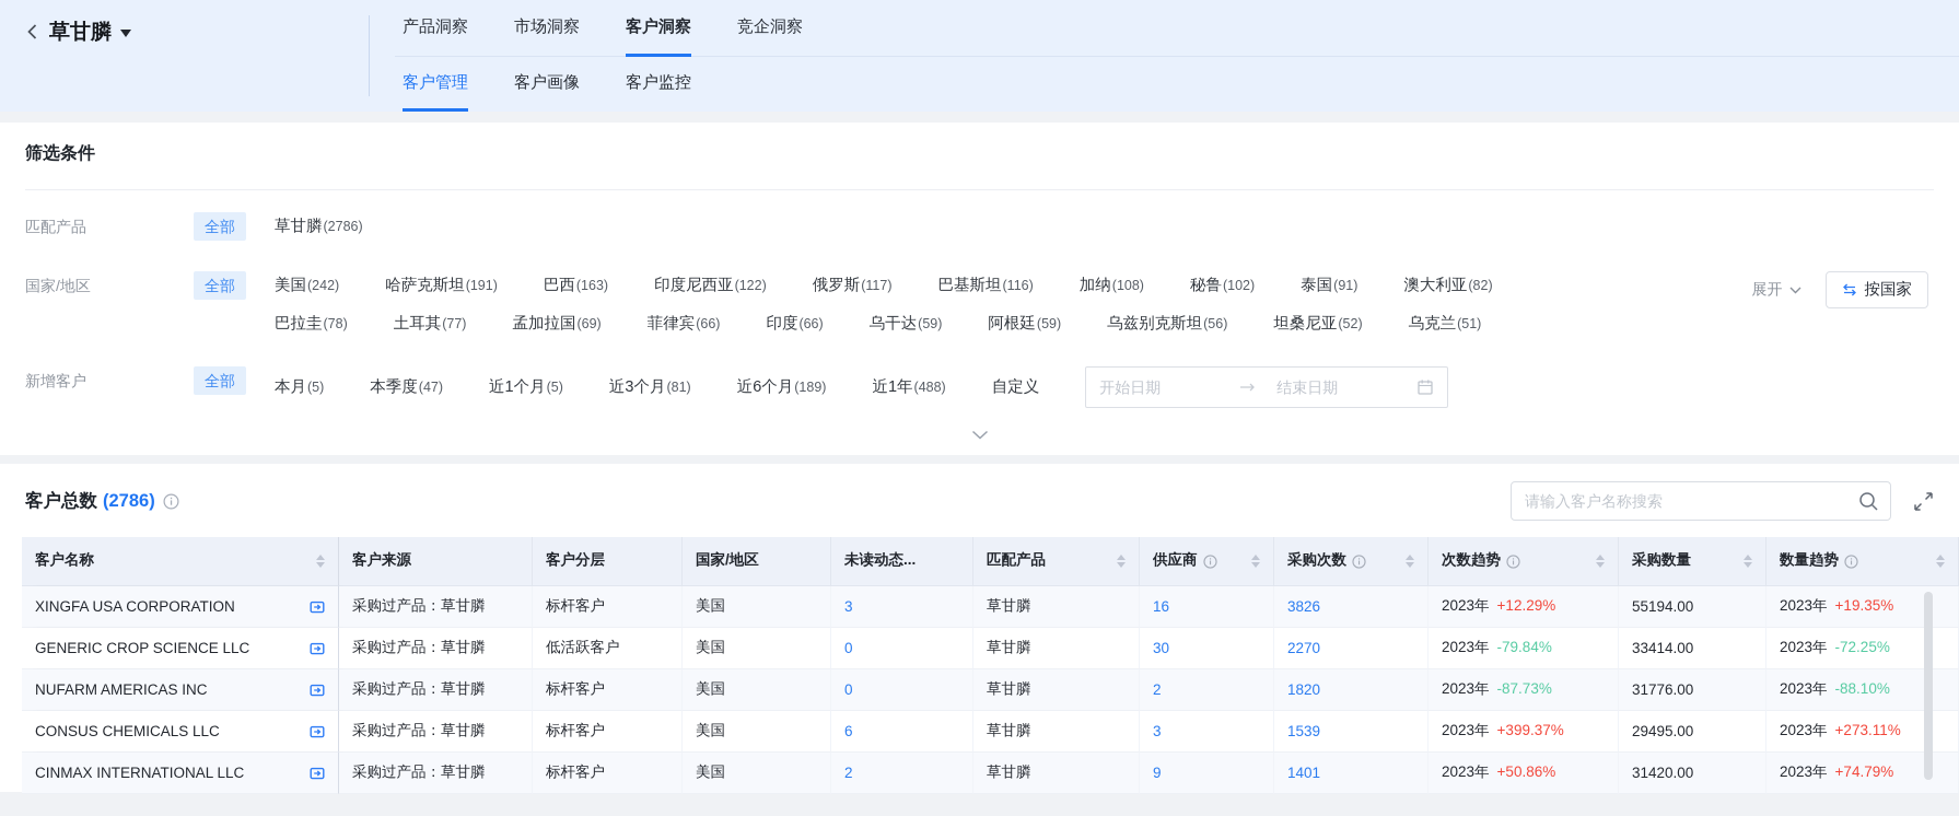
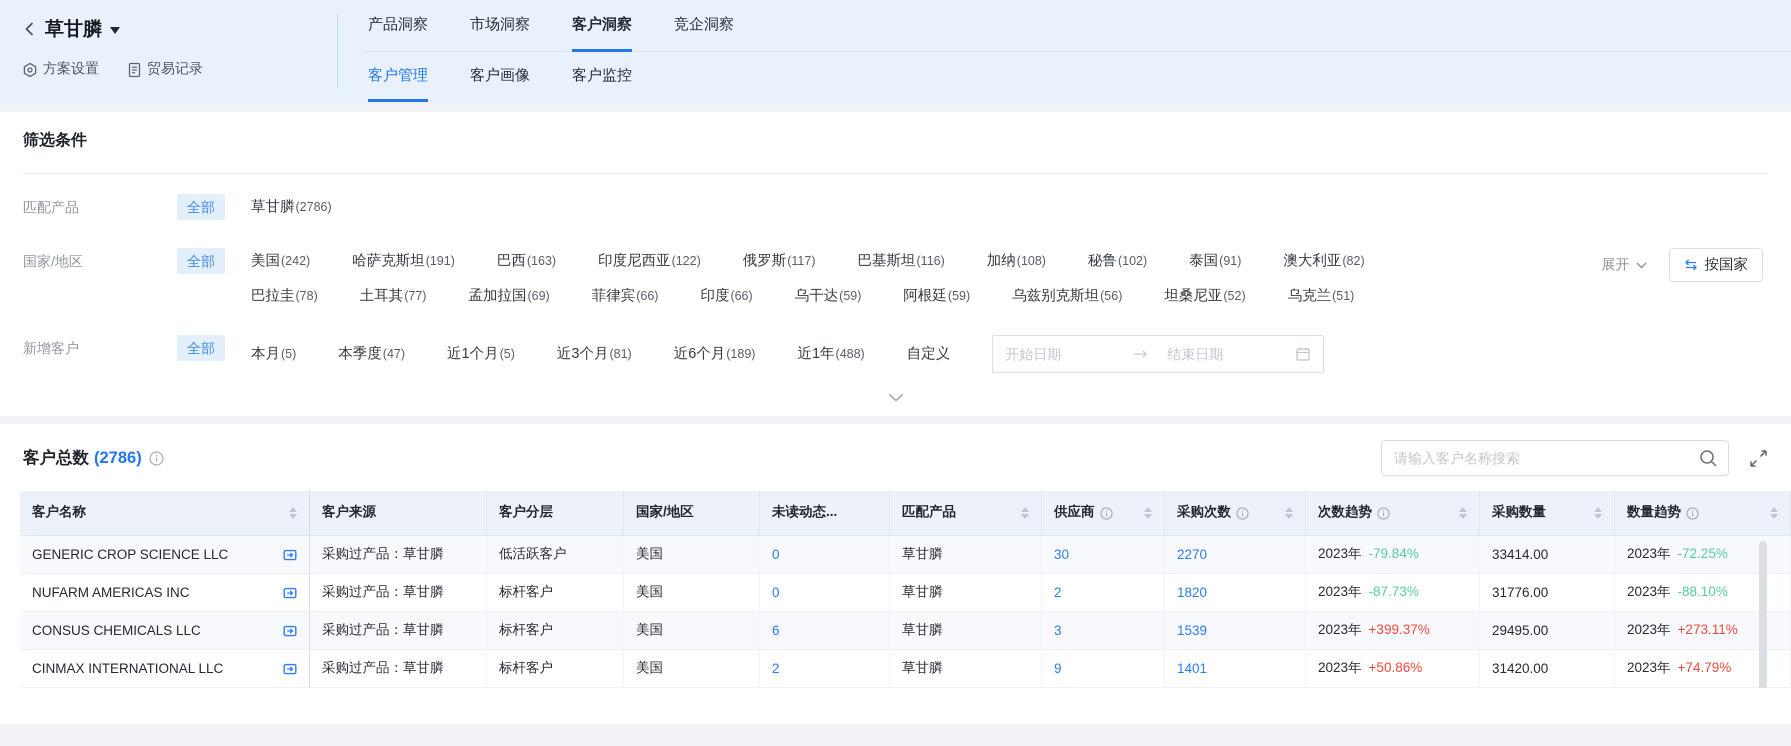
  草甘膦
+ 方案设置
+ 贸易记录
  产品洞察
  市场洞察
  客户洞察
  竞企洞察
  客户管理
  客户画像
  客户监控
  筛选条件
  匹配产品
  全部
  草甘膦
  (2786)
  国家/地区
  全部
  美国
  (242)
  哈萨克斯坦
  (191)
  巴西
  (163)
  印度尼西亚
  (122)
  俄罗斯
  (117)
  巴基斯坦
  (116)
  加纳
  (108)
  秘鲁
  (102)
  泰国
  (91)
  澳大利亚
  (82)
  巴拉圭
  (78)
  土耳其
  (77)
  孟加拉国
  (69)
  菲律宾
  (66)
  印度
  (66)
  乌干达
  (59)
  阿根廷
  (59)
  乌兹别克斯坦
  (56)
  坦桑尼亚
  (52)
  乌克兰
  (51)
  展开
  按国家
  新增客户
  全部
  本月
  (5)
  本季度
  (47)
  近1个月
  (5)
  近3个月
  (81)
  近6个月
  (189)
  近1年
  (488)
  自定义
  开始日期
  结束日期
  客户总数
  (2786)
  请输入客户名称搜索
  客户名称	客户来源	客户分层	国家/地区	未读动态...	匹配产品	供应商	采购次数	次数趋势	采购数量	数量趋势
- XINGFA USA CORPORATION	采购过产品：草甘膦	标杆客户	美国	3	草甘膦	16	3826	2023年 +12.29%	55194.00	2023年 +19.35%
  GENERIC CROP SCIENCE LLC	采购过产品：草甘膦	低活跃客户	美国	0	草甘膦	30	2270	2023年 -79.84%	33414.00	2023年 -72.25%
  NUFARM AMERICAS INC	采购过产品：草甘膦	标杆客户	美国	0	草甘膦	2	1820	2023年 -87.73%	31776.00	2023年 -88.10%
  CONSUS CHEMICALS LLC	采购过产品：草甘膦	标杆客户	美国	6	草甘膦	3	1539	2023年 +399.37%	29495.00	2023年 +273.11%
  CINMAX INTERNATIONAL LLC	采购过产品：草甘膦	标杆客户	美国	2	草甘膦	9	1401	2023年 +50.86%	31420.00	2023年 +74.79%
